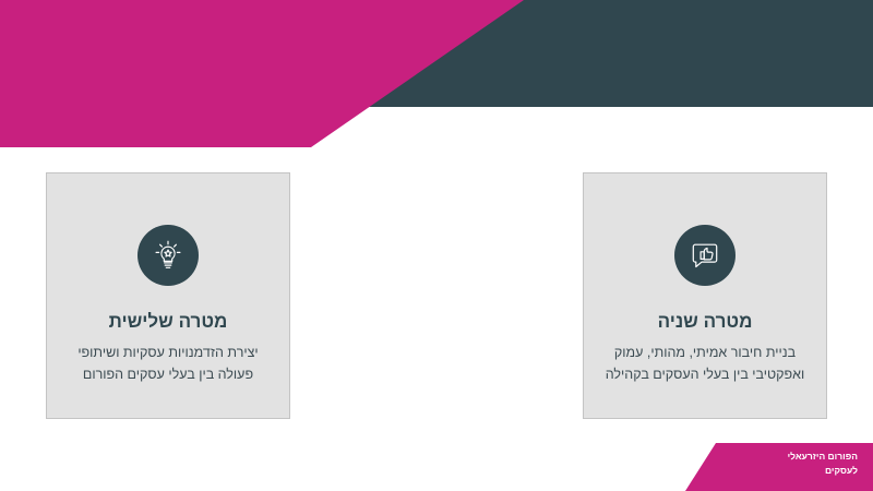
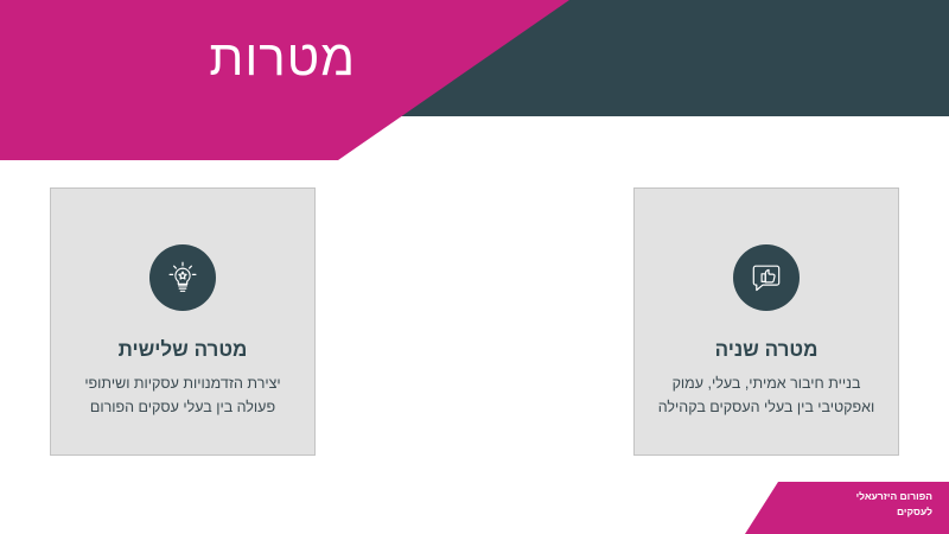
+ מטרות
  מטרה שניה
- בניית חיבור אמיתי, מהותי, עמוק ואפקטיבי בין בעלי העסקים בקהילה
+ בניית חיבור אמיתי, בעלי, עמוק ואפקטיבי בין בעלי העסקים בקהילה
  מטרה שלישית
  יצירת הזדמנויות עסקיות ושיתופי פעולה בין בעלי עסקים הפורום
  הפורום היזרעאלי
  לעסקים
